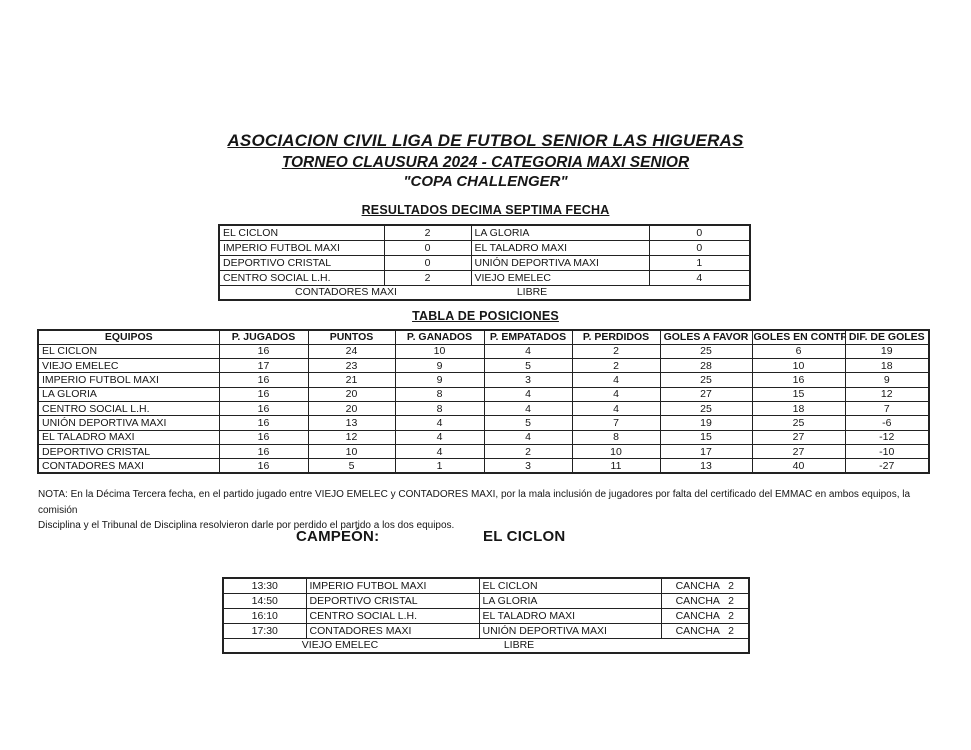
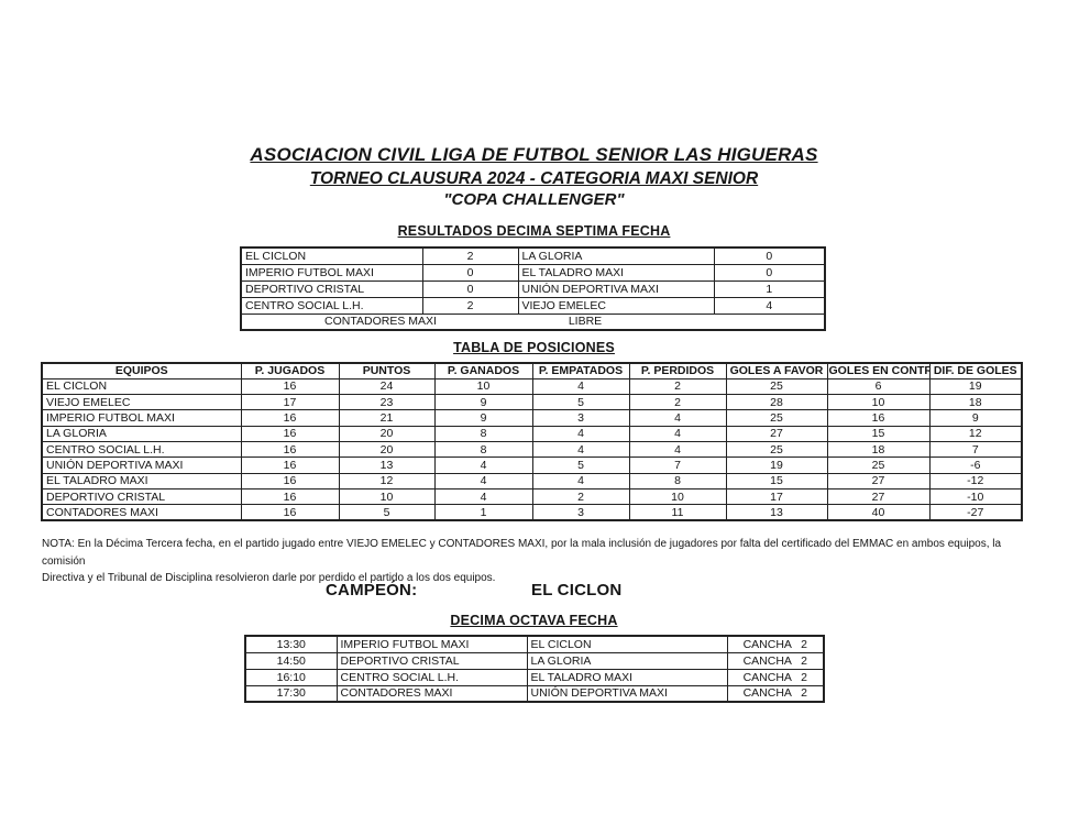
  ASOCIACION CIVIL LIGA DE FUTBOL SENIOR LAS HIGUERAS
  TORNEO CLAUSURA 2024 - CATEGORIA MAXI SENIOR
  "COPA CHALLENGER"
  RESULTADOS DECIMA SEPTIMA FECHA
  EL CICLON	2	LA GLORIA	0
  IMPERIO FUTBOL MAXI	0	EL TALADRO MAXI	0
  DEPORTIVO CRISTAL	0	UNIÓN DEPORTIVA MAXI	1
  CENTRO SOCIAL L.H.	2	VIEJO EMELEC	4
  CONTADORES MAXI LIBRE
  TABLA DE POSICIONES
  EQUIPOS	P. JUGADOS	PUNTOS	P. GANADOS	P. EMPATADOS	P. PERDIDOS	GOLES A FAVOR	GOLES EN CONTR	DIF. DE GOLES
  EL CICLON	16	24	10	4	2	25	6	19
  VIEJO EMELEC	17	23	9	5	2	28	10	18
  IMPERIO FUTBOL MAXI	16	21	9	3	4	25	16	9
  LA GLORIA	16	20	8	4	4	27	15	12
  CENTRO SOCIAL L.H.	16	20	8	4	4	25	18	7
  UNIÓN DEPORTIVA MAXI	16	13	4	5	7	19	25	-6
  EL TALADRO MAXI	16	12	4	4	8	15	27	-12
  DEPORTIVO CRISTAL	16	10	4	2	10	17	27	-10
  CONTADORES MAXI	16	5	1	3	11	13	40	-27
  NOTA: En la Décima Tercera fecha, en el partido jugado entre VIEJO EMELEC y CONTADORES MAXI, por la mala inclusión de jugadores por falta del certificado del EMMAC en ambos equipos, la comisión
- Disciplina y el Tribunal de Disciplina resolvieron darle por perdido el partido a los dos equipos.
+ Directiva y el Tribunal de Disciplina resolvieron darle por perdido el partido a los dos equipos.
  CAMPEÓN:
  EL CICLON
+ DECIMA OCTAVA FECHA
  13:30	IMPERIO FUTBOL MAXI	EL CICLON	CANCHA 2
  14:50	DEPORTIVO CRISTAL	LA GLORIA	CANCHA 2
  16:10	CENTRO SOCIAL L.H.	EL TALADRO MAXI	CANCHA 2
  17:30	CONTADORES MAXI	UNIÓN DEPORTIVA MAXI	CANCHA 2
- VIEJO EMELEC LIBRE
